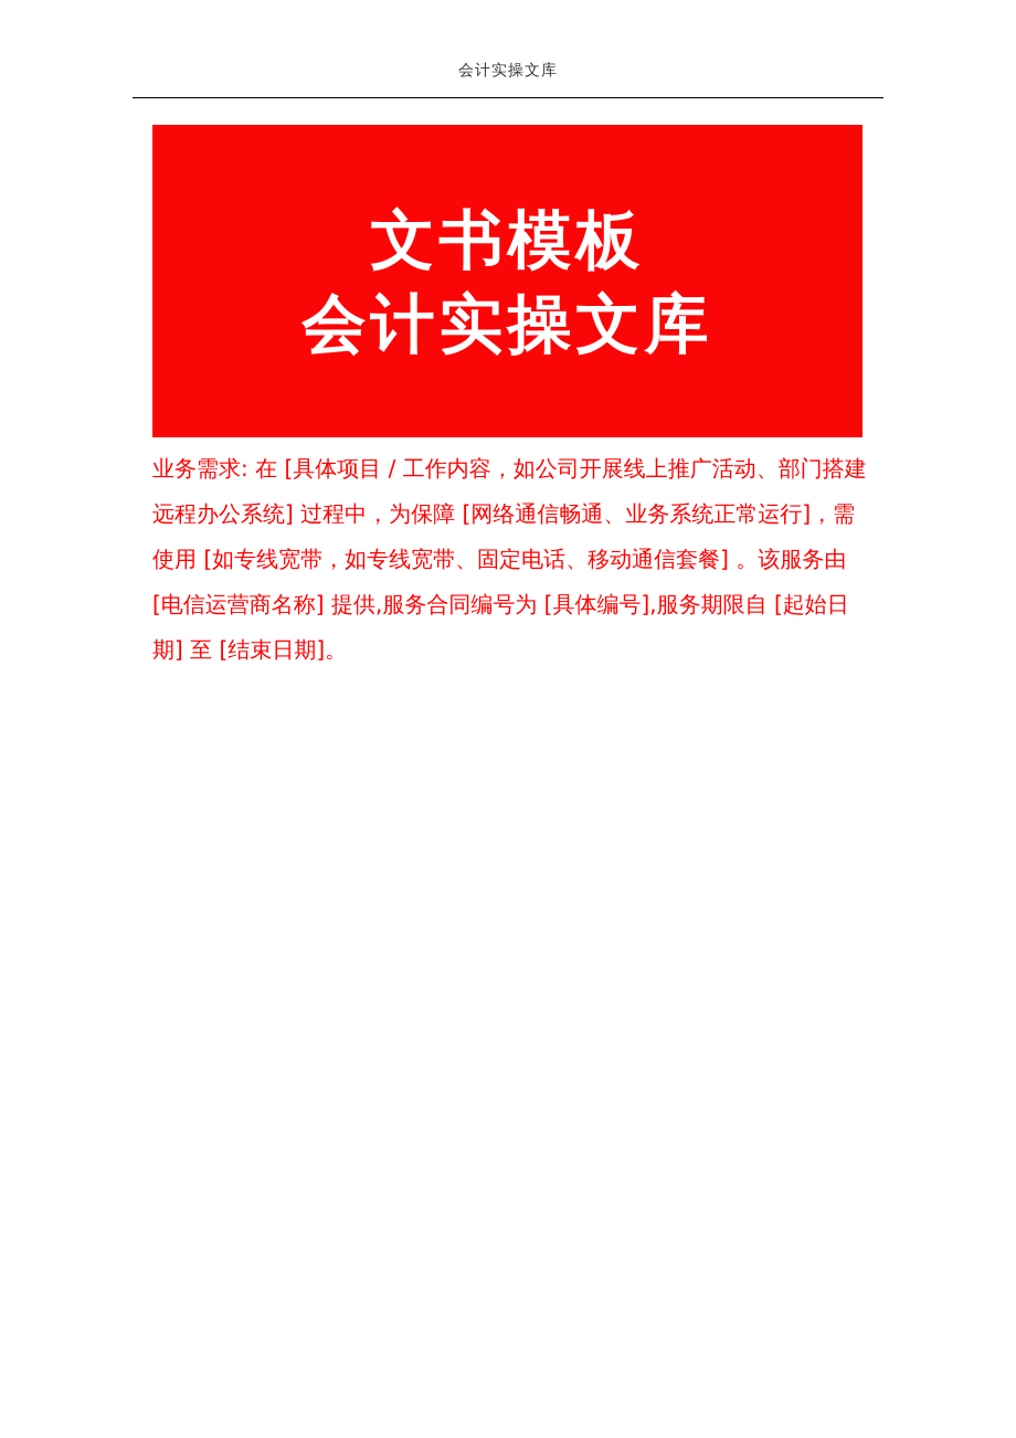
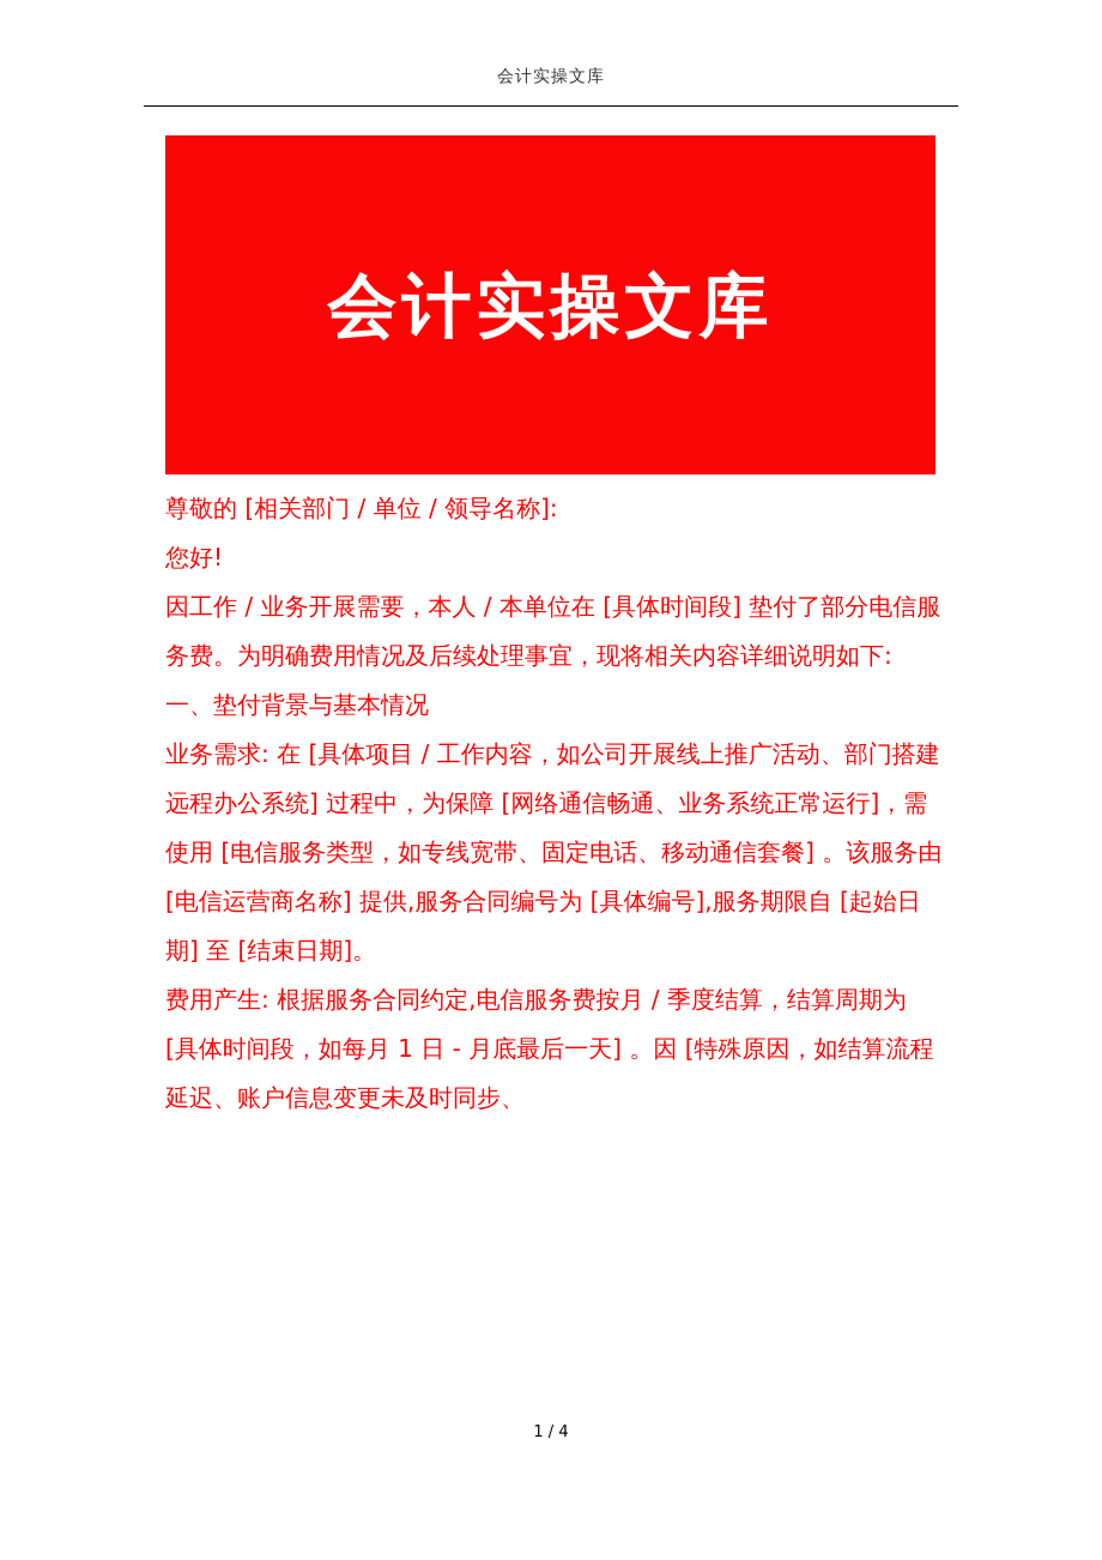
  会计实操文库
- 文书模板
  会计实操文库
+ 尊敬的 [相关部门 / 单位 / 领导名称]:
+ 您好!
+ 因工作 / 业务开展需要，本人 / 本单位在 [具体时间段] 垫付了部分电信服务费。为明确费用情况及后续处理事宜，现将相关内容详细说明如下:
+ 一、垫付背景与基本情况
- 业务需求: 在 [具体项目 / 工作内容，如公司开展线上推广活动、部门搭建远程办公系统] 过程中，为保障 [网络通信畅通、业务系统正常运行]，需使用 [如专线宽带，如专线宽带、固定电话、移动通信套餐] 。该服务由 [电信运营商名称] 提供,服务合同编号为 [具体编号],服务期限自 [起始日期] 至 [结束日期]。
+ 业务需求: 在 [具体项目 / 工作内容，如公司开展线上推广活动、部门搭建远程办公系统] 过程中，为保障 [网络通信畅通、业务系统正常运行]，需使用 [电信服务类型，如专线宽带、固定电话、移动通信套餐] 。该服务由 [电信运营商名称] 提供,服务合同编号为 [具体编号],服务期限自 [起始日期] 至 [结束日期]。
+ 费用产生: 根据服务合同约定,电信服务费按月 / 季度结算，结算周期为 [具体时间段，如每月 1 日 - 月底最后一天] 。因 [特殊原因，如结算流程延迟、账户信息变更未及时同步、
+ 1 / 4
